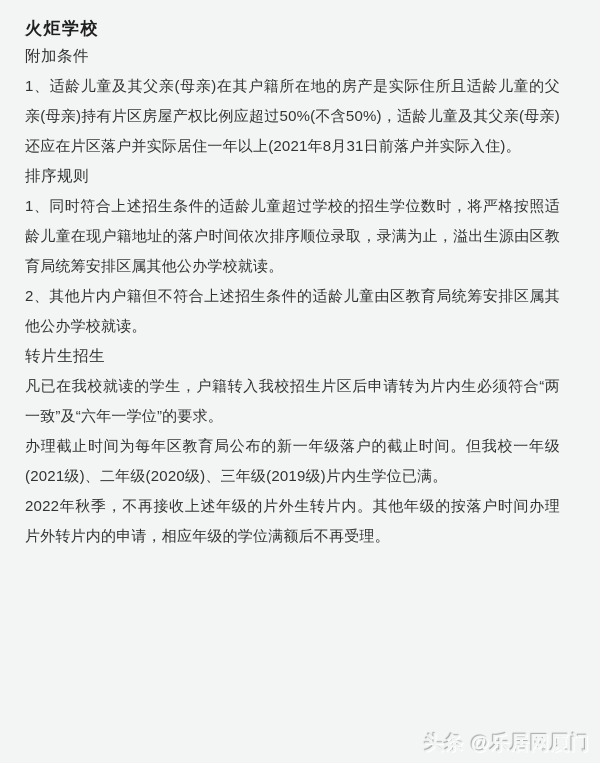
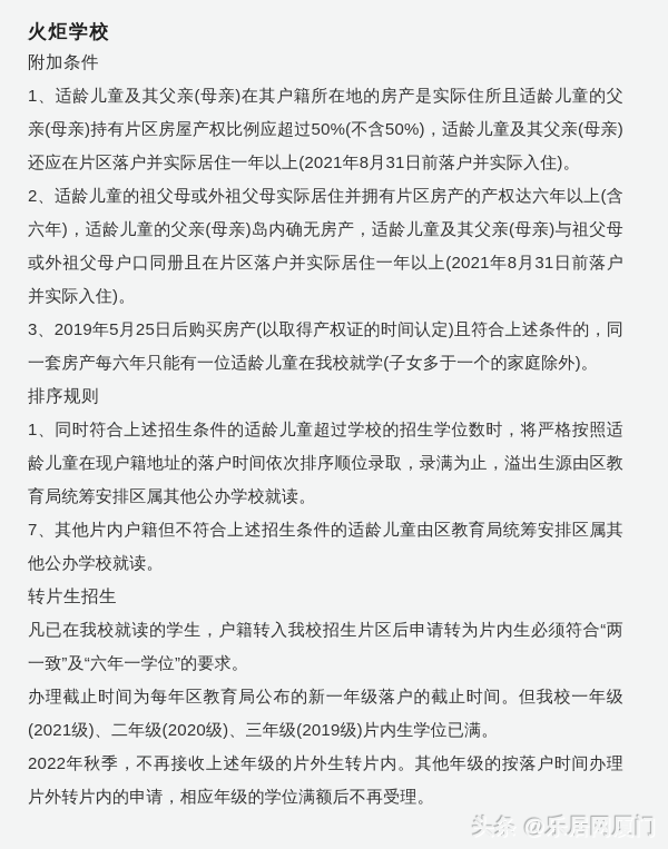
  火炬学校
  附加条件
  1、适龄儿童及其父亲(母亲)在其户籍所在地的房产是实际住所且适龄儿童的父亲(母亲)持有片区房屋产权比例应超过50%(不含50%)，适龄儿童及其父亲(母亲)还应在片区落户并实际居住一年以上(2021年8月31日前落户并实际入住)。
+ 2、适龄儿童的祖父母或外祖父母实际居住并拥有片区房产的产权达六年以上(含六年)，适龄儿童的父亲(母亲)岛内确无房产，适龄儿童及其父亲(母亲)与祖父母或外祖父母户口同册且在片区落户并实际居住一年以上(2021年8月31日前落户并实际入住)。
+ 3、2019年5月25日后购买房产(以取得产权证的时间认定)且符合上述条件的，同一套房产每六年只能有一位适龄儿童在我校就学(子女多于一个的家庭除外)。
  排序规则
  1、同时符合上述招生条件的适龄儿童超过学校的招生学位数时，将严格按照适龄儿童在现户籍地址的落户时间依次排序顺位录取，录满为止，溢出生源由区教育局统筹安排区属其他公办学校就读。
- 2、其他片内户籍但不符合上述招生条件的适龄儿童由区教育局统筹安排区属其他公办学校就读。
+ 7、其他片内户籍但不符合上述招生条件的适龄儿童由区教育局统筹安排区属其他公办学校就读。
  转片生招生
  凡已在我校就读的学生，户籍转入我校招生片区后申请转为片内生必须符合“两一致”及“六年一学位”的要求。
  办理截止时间为每年区教育局公布的新一年级落户的截止时间。但我校一年级(2021级)、二年级(2020级)、三年级(2019级)片内生学位已满。
  2022年秋季，不再接收上述年级的片外生转片内。其他年级的按落户时间办理片外转片内的申请，相应年级的学位满额后不再受理。
  头条 @乐居网厦门
